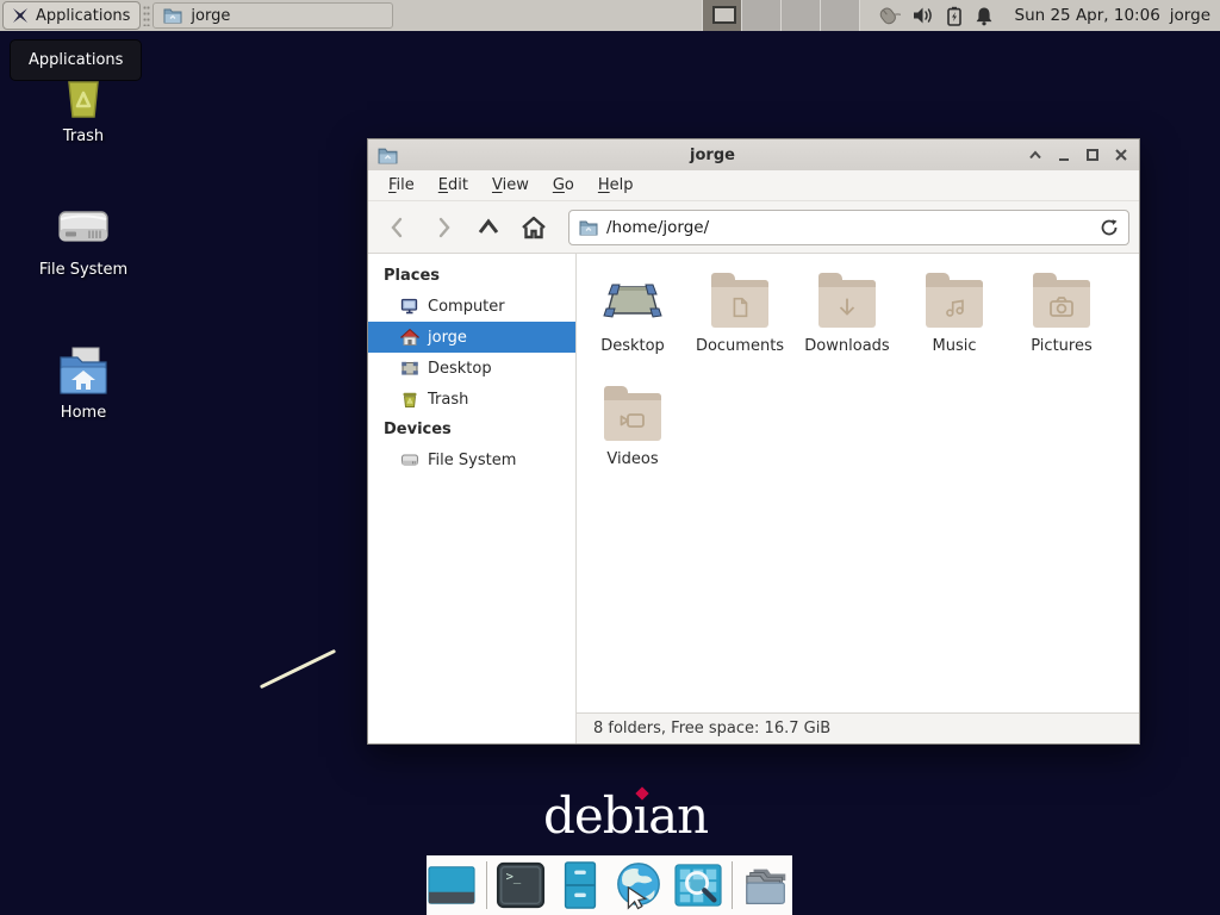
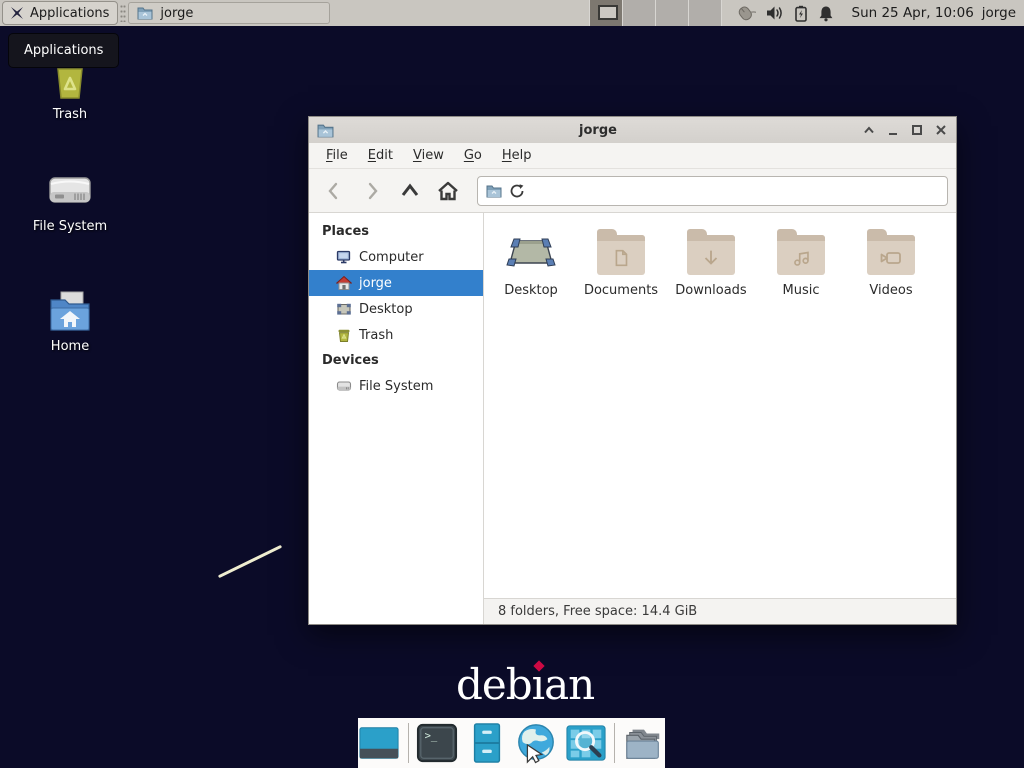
  Applications
  jorge
  Sun 25 Apr, 10:06
  jorge
  Applications
  Trash
  File System
  Home
  jorge
  File
  Edit
  View
  Go
  Help
- /home/jorge/
  Places
  Computer
  jorge
  Desktop
  Trash
  Devices
  File System
  Desktop
  Documents
  Downloads
  Music
- Pictures
  Videos
- 8 folders, Free space: 16.7 GiB
+ 8 folders, Free space: 14.4 GiB
  debıan
  >_
